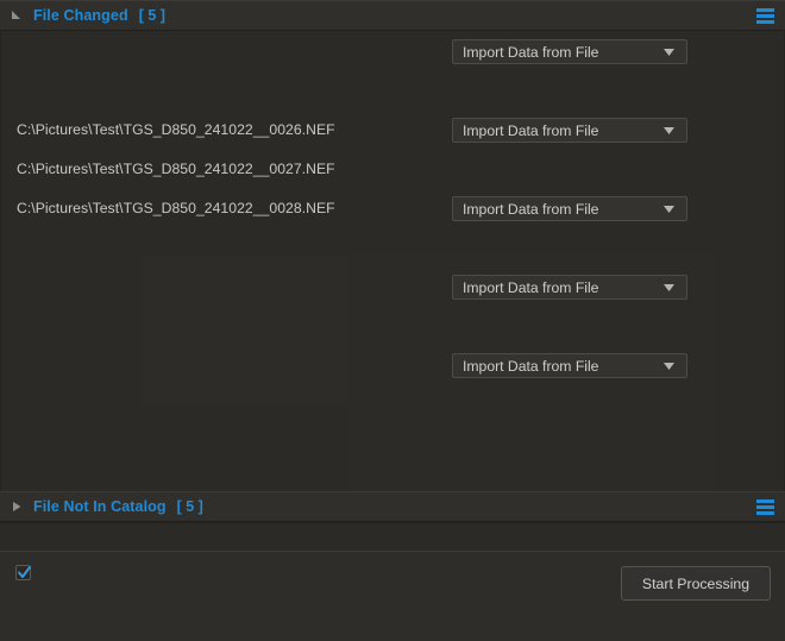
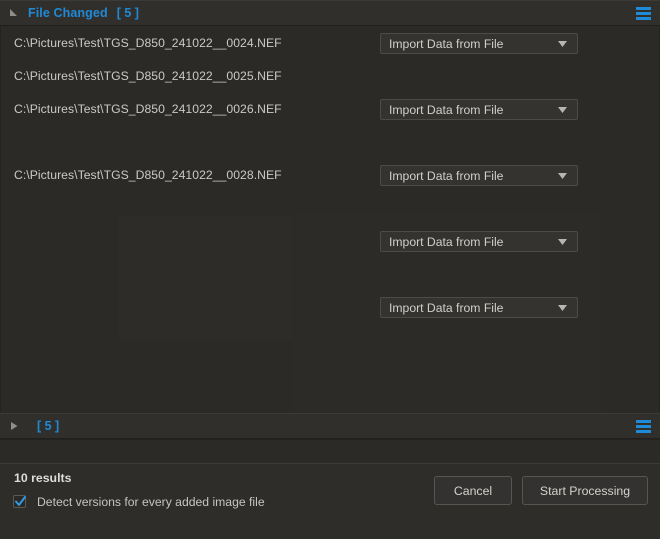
  File Changed
  [ 5 ]
+ C:\Pictures\Test\TGS_D850_241022__0024.NEF
  Import Data from File
+ C:\Pictures\Test\TGS_D850_241022__0025.NEF
  Import Data from File
  C:\Pictures\Test\TGS_D850_241022__0026.NEF
  Import Data from File
- C:\Pictures\Test\TGS_D850_241022__0027.NEF
  Import Data from File
  C:\Pictures\Test\TGS_D850_241022__0028.NEF
  Import Data from File
- File Not In Catalog
  [ 5 ]
+ 10 results
+ Detect versions for every added image file
+ Cancel
  Start Processing
